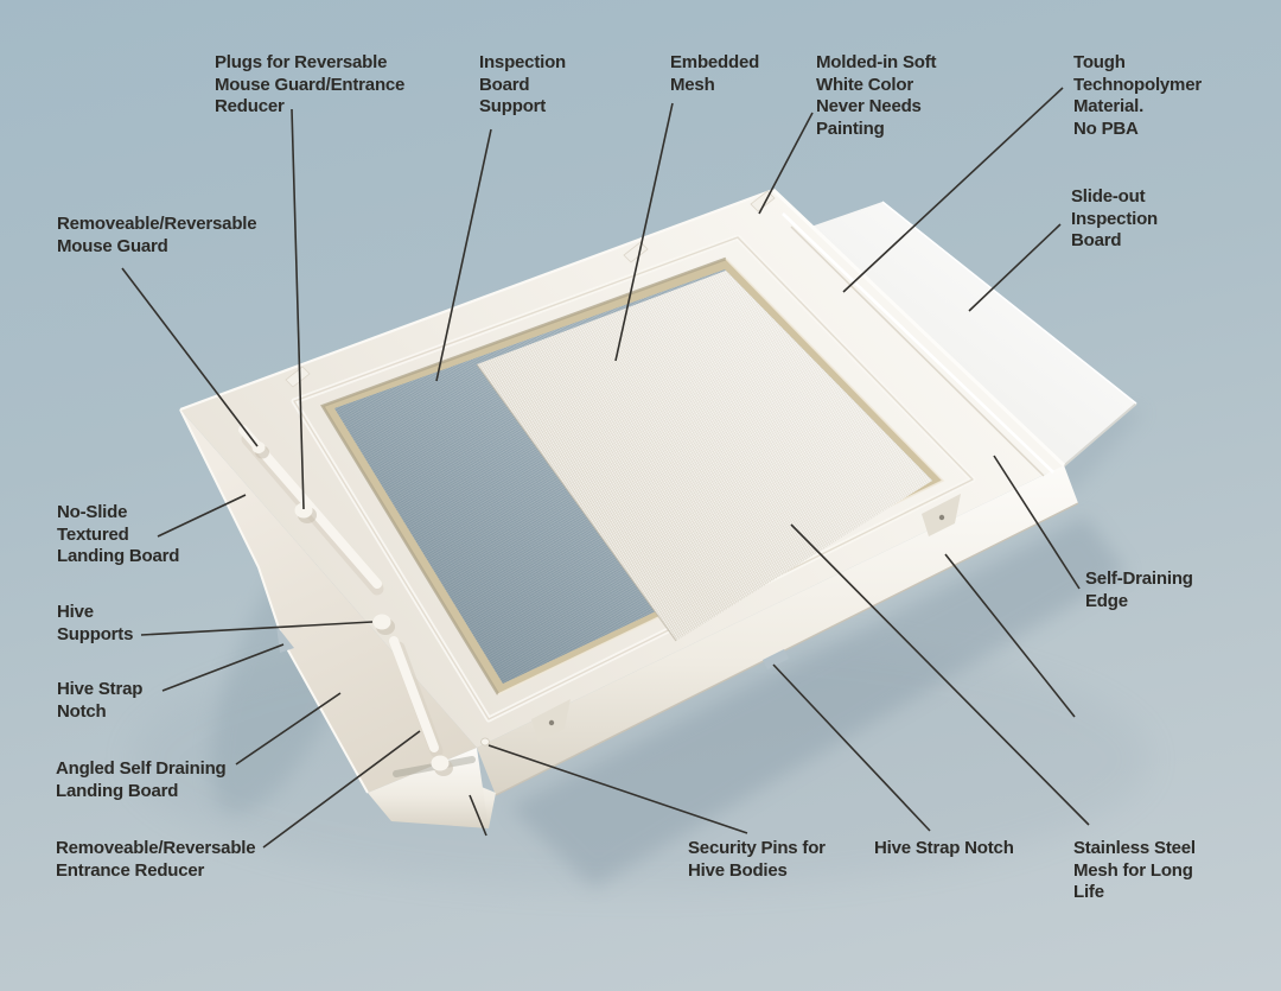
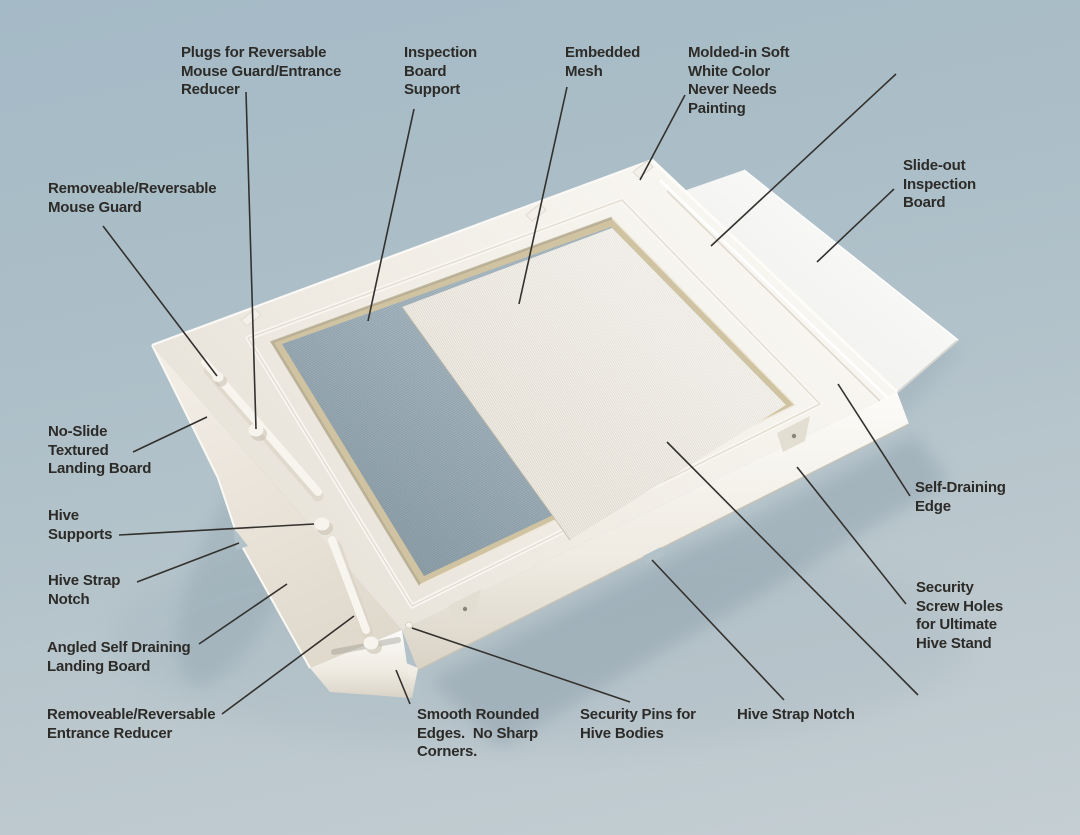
  Plugs for Reversable
  Mouse Guard/Entrance
  Reducer
  Inspection
  Board
  Support
  Embedded
  Mesh
  Molded-in Soft
  White Color
  Never Needs
  Painting
- Tough
- Technopolymer
- Material.
- No PBA
  Slide-out
  Inspection
  Board
  Removeable/Reversable
  Mouse Guard
  No-Slide
  Textured
  Landing Board
  Hive
  Supports
  Hive Strap
  Notch
  Angled Self Draining
  Landing Board
  Removeable/Reversable
  Entrance Reducer
+ Smooth Rounded
+ Edges. No Sharp
+ Corners.
  Security Pins for
  Hive Bodies
  Hive Strap Notch
- Stainless Steel
- Mesh for Long
- Life
  Self-Draining
  Edge
+ Security
+ Screw Holes
+ for Ultimate
+ Hive Stand
